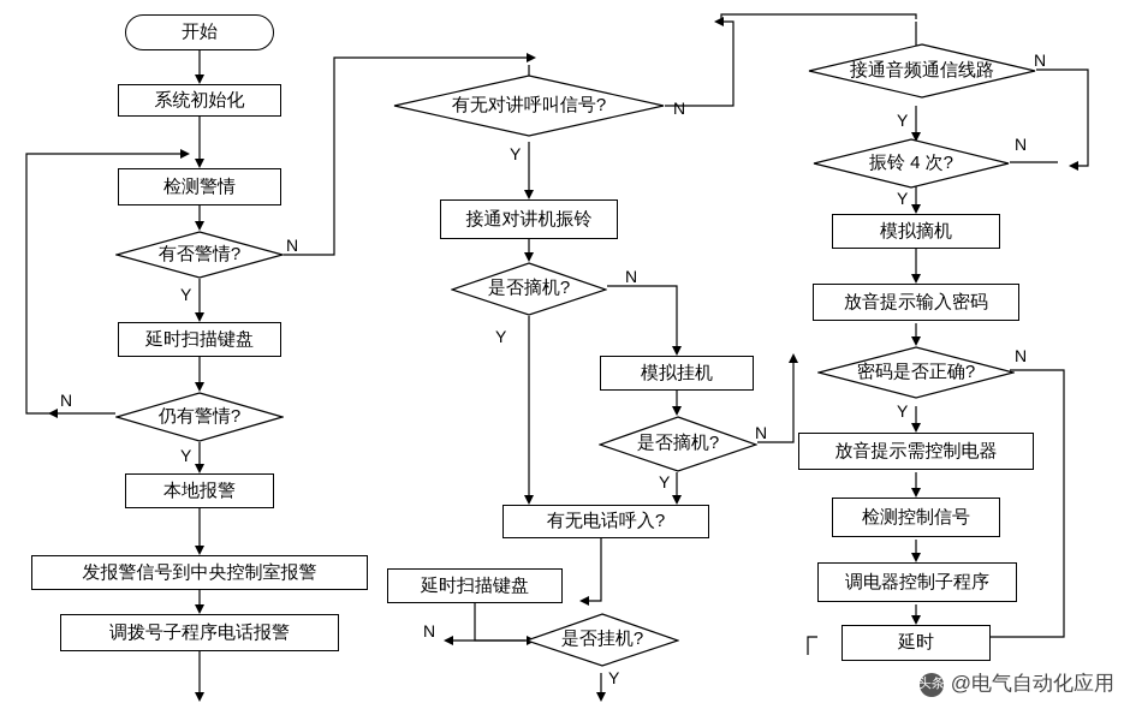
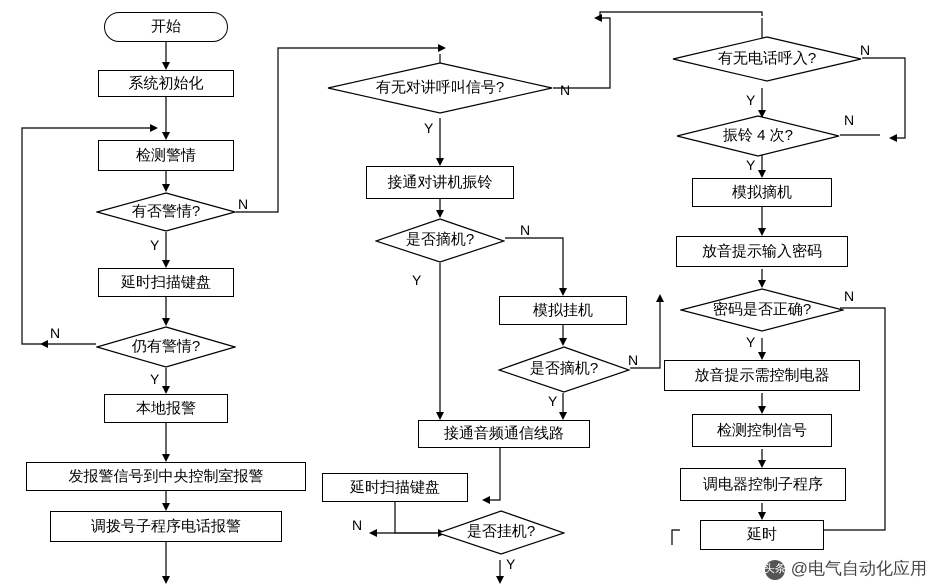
  开始
  系统初始化
  检测警情
  有否警情?
  延时扫描键盘
  仍有警情?
  本地报警
  发报警信号到中央控制室报警
  调拨号子程序电话报警
  有无对讲呼叫信号?
  接通对讲机振铃
  是否摘机?
  模拟挂机
  是否摘机?
- 有无电话呼入?
+ 接通音频通信线路
  延时扫描键盘
  是否挂机?
- 接通音频通信线路
+ 有无电话呼入?
  振铃 4 次?
  模拟摘机
  放音提示输入密码
  密码是否正确?
  放音提示需控制电器
  检测控制信号
  调电器控制子程序
  延时
  N
  Y
  N
  Y
  N
  Y
  N
  Y
  N
  Y
  N
  Y
  N
  Y
  N
  Y
  N
  Y
  头条
  @电气自动化应用
